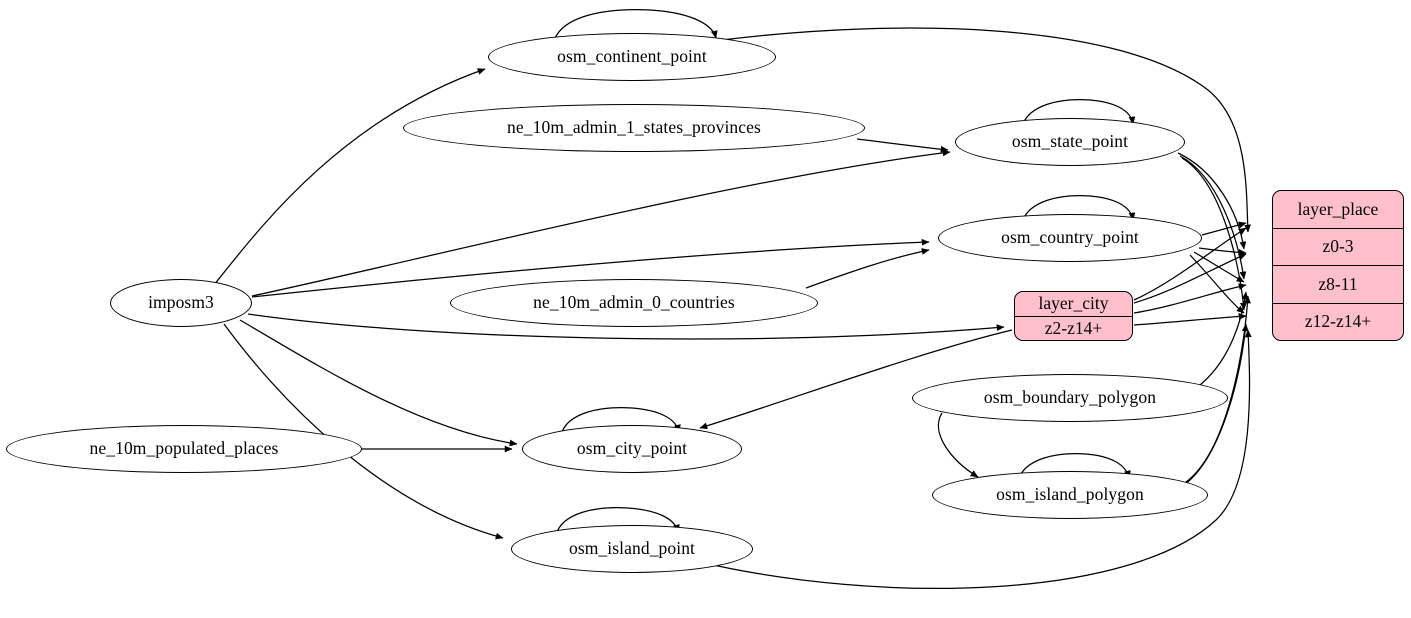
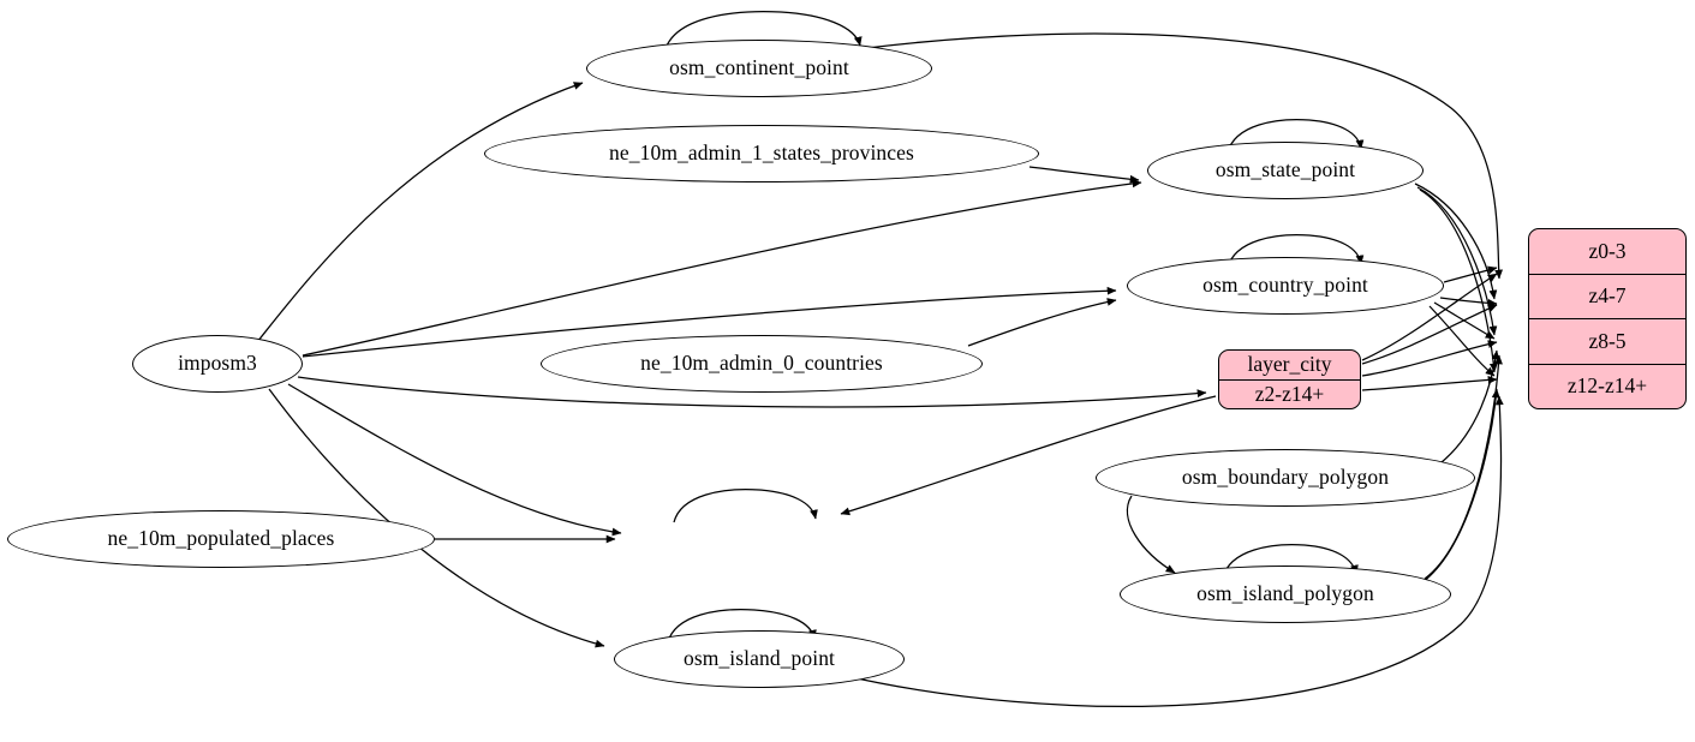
  imposm3
  ne_10m_populated_places
  osm_continent_point
  ne_10m_admin_1_states_provinces
  ne_10m_admin_0_countries
- osm_city_point
  osm_island_point
  osm_state_point
  osm_country_point
  osm_boundary_polygon
  osm_island_polygon
  layer_city
  z2-z14+
- layer_place
  z0-3
+ z4-7
- z8-11
+ z8-5
  z12-z14+
